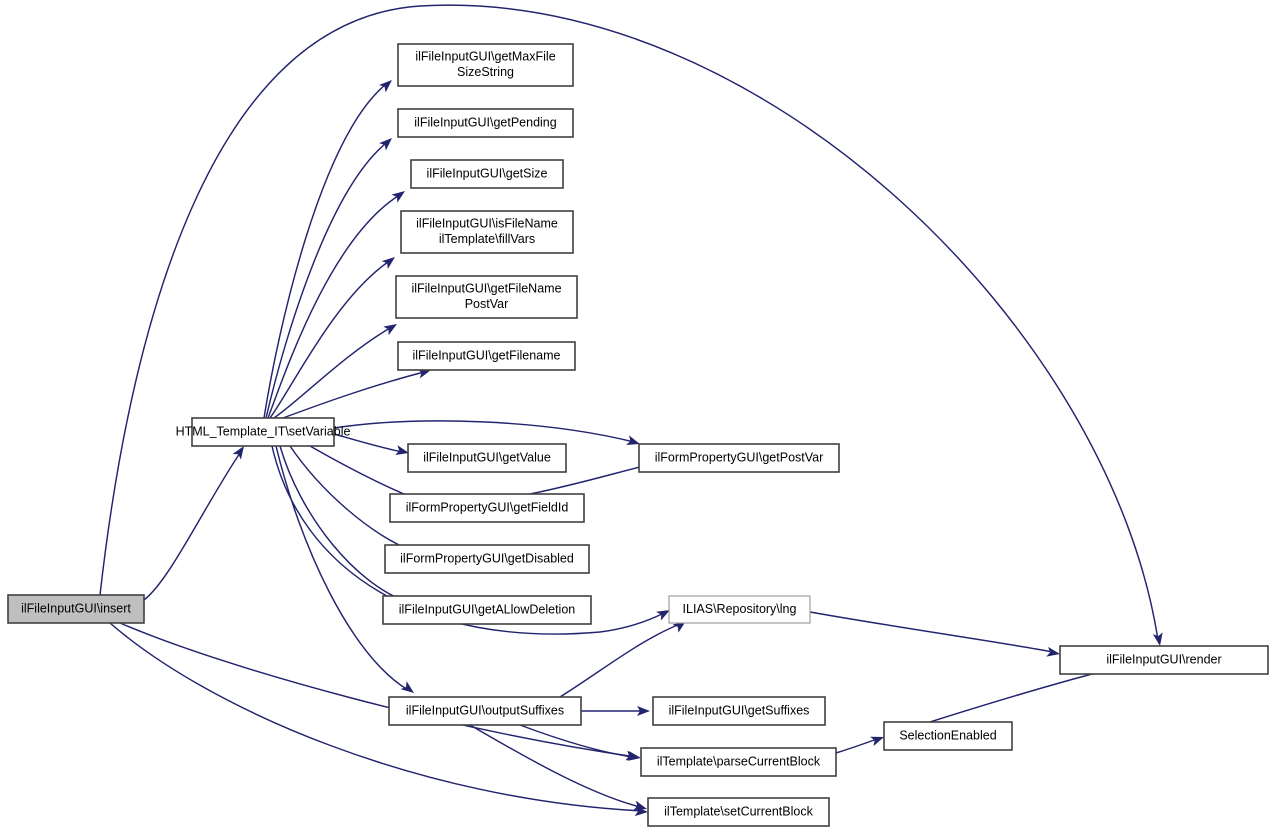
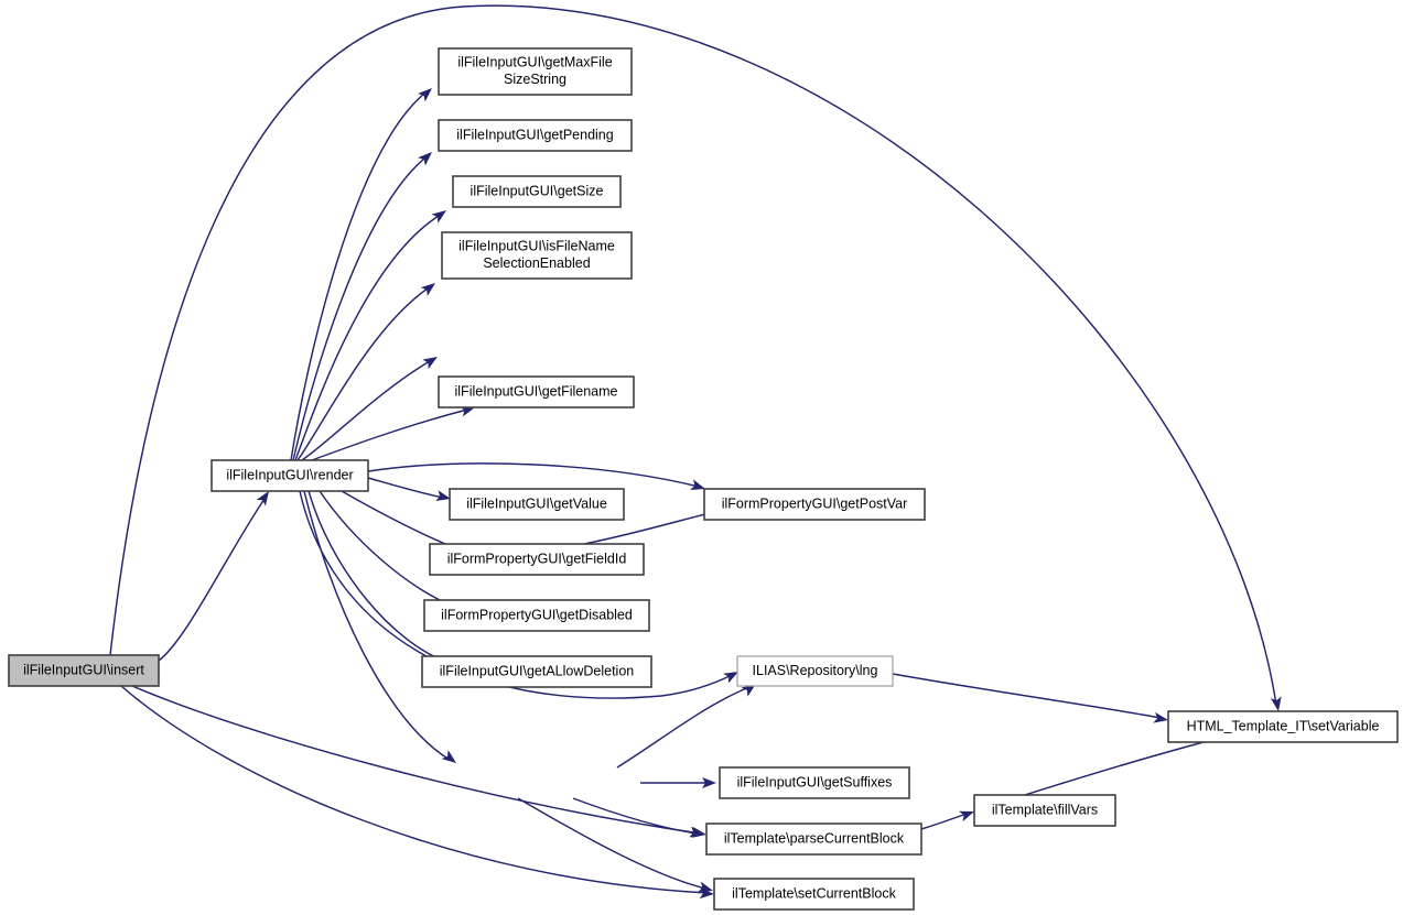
  ilFileInputGUI\insert
  ilFileInputGUI\getMaxFile
  SizeString
  ilFileInputGUI\getPending
  ilFileInputGUI\getSize
  ilFileInputGUI\isFileName
- ilTemplate\fillVars
+ SelectionEnabled
- ilFileInputGUI\getFileName
- PostVar
  ilFileInputGUI\getFilename
- HTML_Template_IT\setVariable
+ ilFileInputGUI\render
  ilFileInputGUI\getValue
  ilFormPropertyGUI\getPostVar
  ilFormPropertyGUI\getFieldId
  ilFormPropertyGUI\getDisabled
  ilFileInputGUI\getALlowDeletion
  ILIAS\Repository\lng
- ilFileInputGUI\outputSuffixes
  ilFileInputGUI\getSuffixes
  ilTemplate\parseCurrentBlock
  ilTemplate\setCurrentBlock
- SelectionEnabled
+ ilTemplate\fillVars
- ilFileInputGUI\render
+ HTML_Template_IT\setVariable
